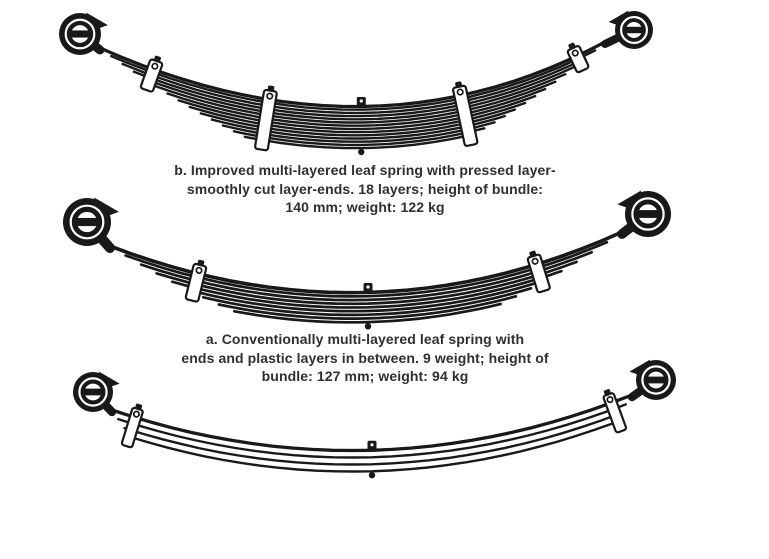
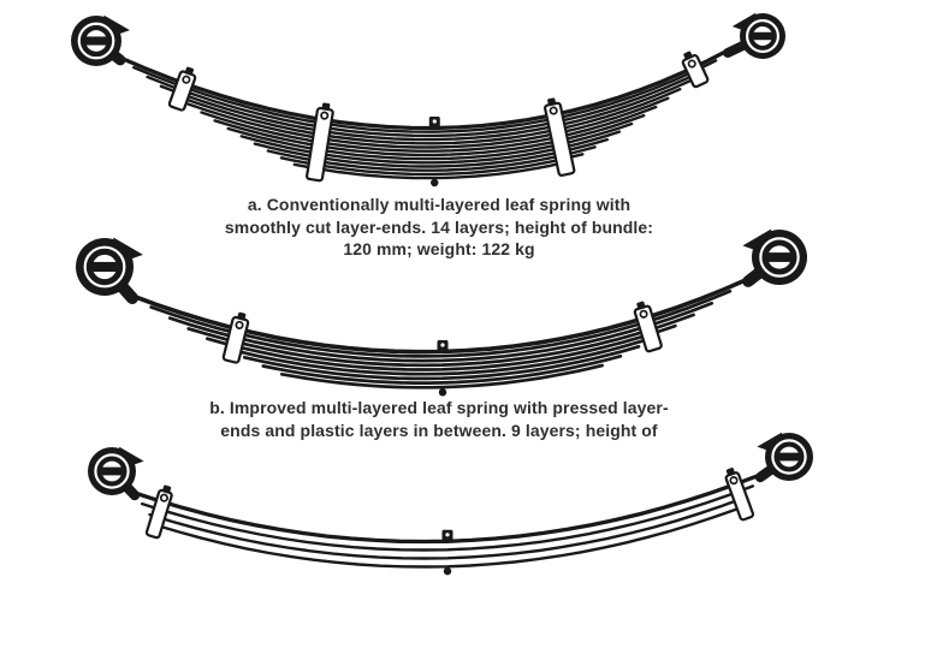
- b. Improved multi-layered leaf spring with pressed layer-
+ a. Conventionally multi-layered leaf spring with
- smoothly cut layer-ends. 18 layers; height of bundle:
+ smoothly cut layer-ends. 14 layers; height of bundle:
- 140 mm; weight: 122 kg
+ 120 mm; weight: 122 kg
- a. Conventionally multi-layered leaf spring with
+ b. Improved multi-layered leaf spring with pressed layer-
- ends and plastic layers in between. 9 weight; height of
+ ends and plastic layers in between. 9 layers; height of
- bundle: 127 mm; weight: 94 kg
